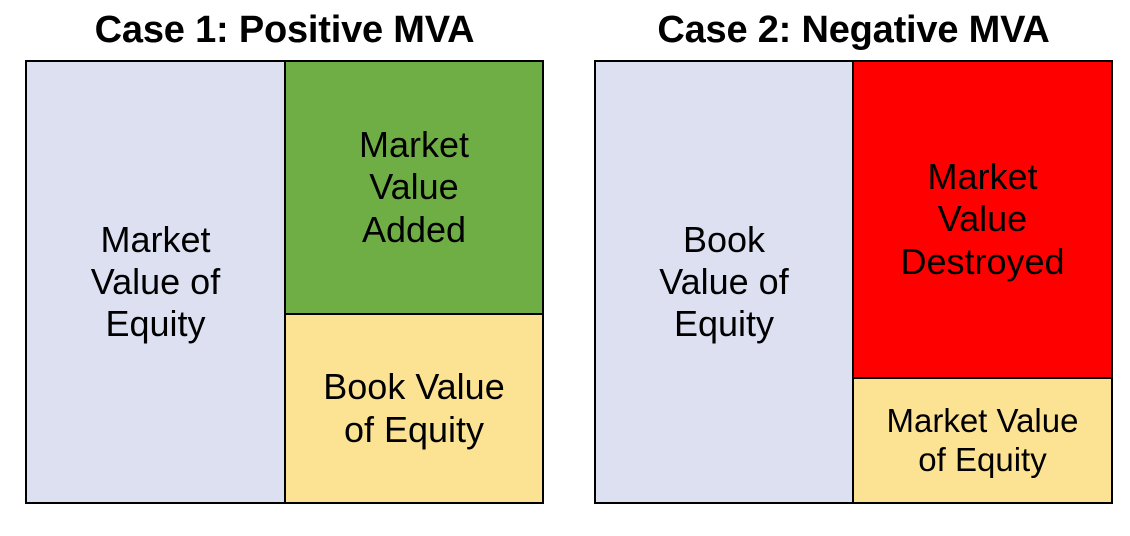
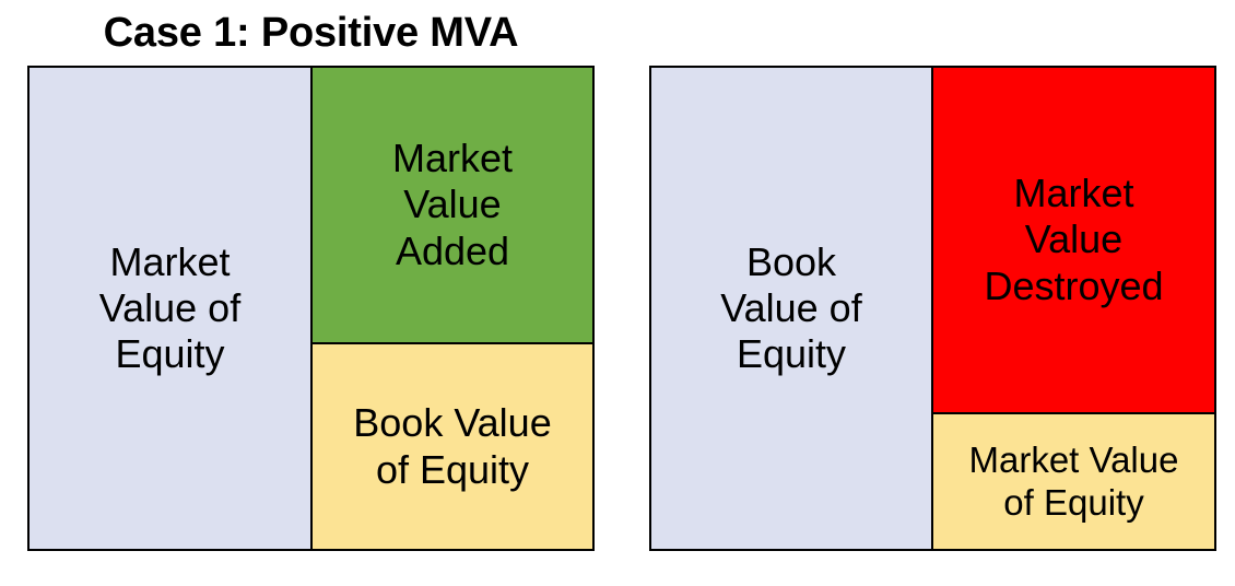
  Case 1: Positive MVA
  Market
  Value of
  Equity
  Market
  Value
  Added
  Book Value
  of Equity
- Case 2: Negative MVA
  Book
  Value of
  Equity
  Market
  Value
  Destroyed
  Market Value
  of Equity
